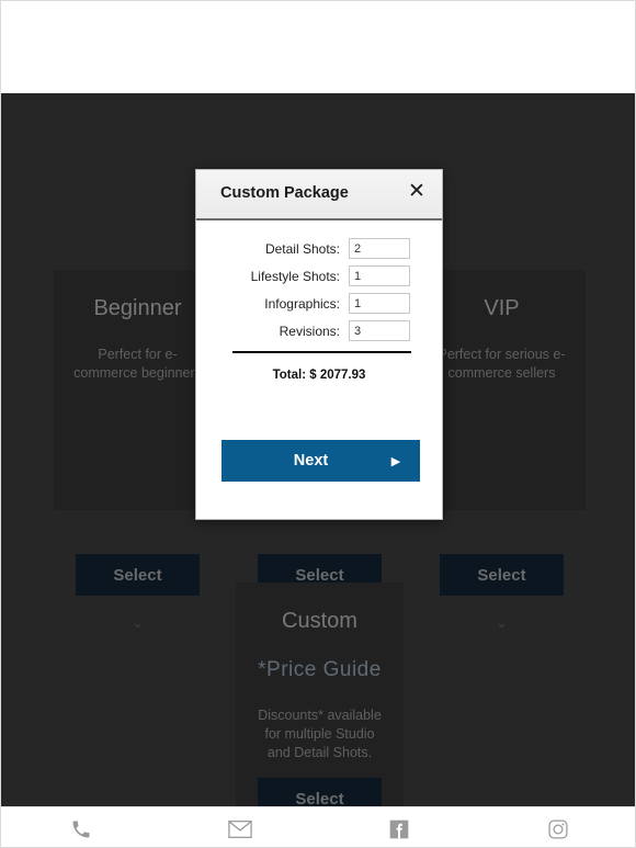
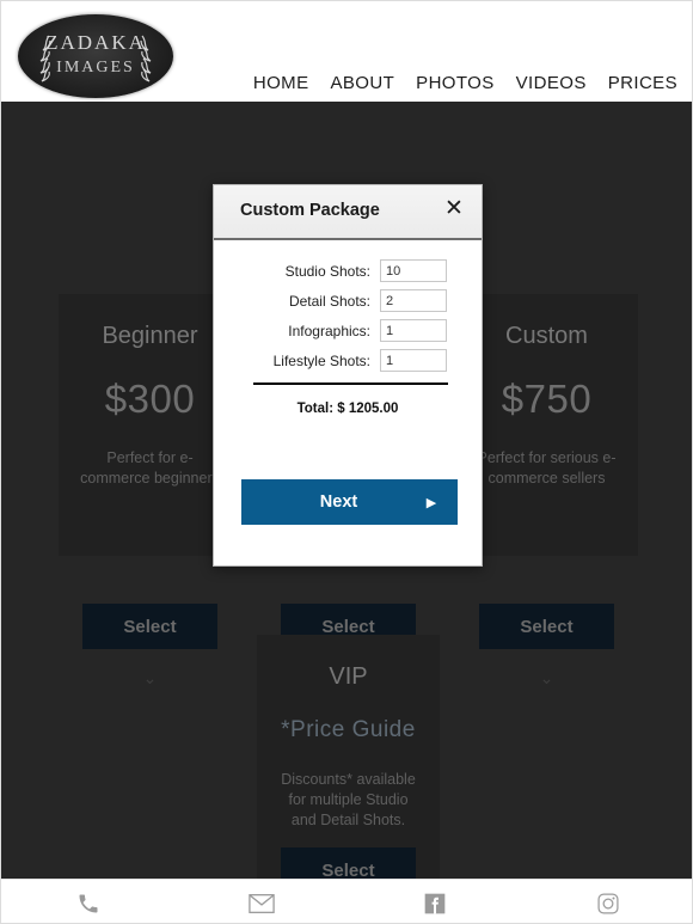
+ ZADAKA
+ IMAGES
+ HOME
+ ABOUT
+ PHOTOS
+ VIDEOS
+ PRICES
  Beginner
+ $300
  Perfect for e-commerce beginner
  Select
  Select
- VIP
+ Custom
+ $750
  erfect for serious e-commerce sellers
  Select
- Custom
+ VIP
  *Price Guide
  Discounts* available for multiple Studio and Detail Shots.
  Select
  Custom Package
  ✕
+ Studio Shots:
+ 10
  Detail Shots:
  2
- Lifestyle Shots:
+ Infographics:
  1
- Infographics:
+ Lifestyle Shots:
  1
- Revisions:
- 3
- Total: $ 2077.93
+ Total: $ 1205.00
  Next
  ▶
